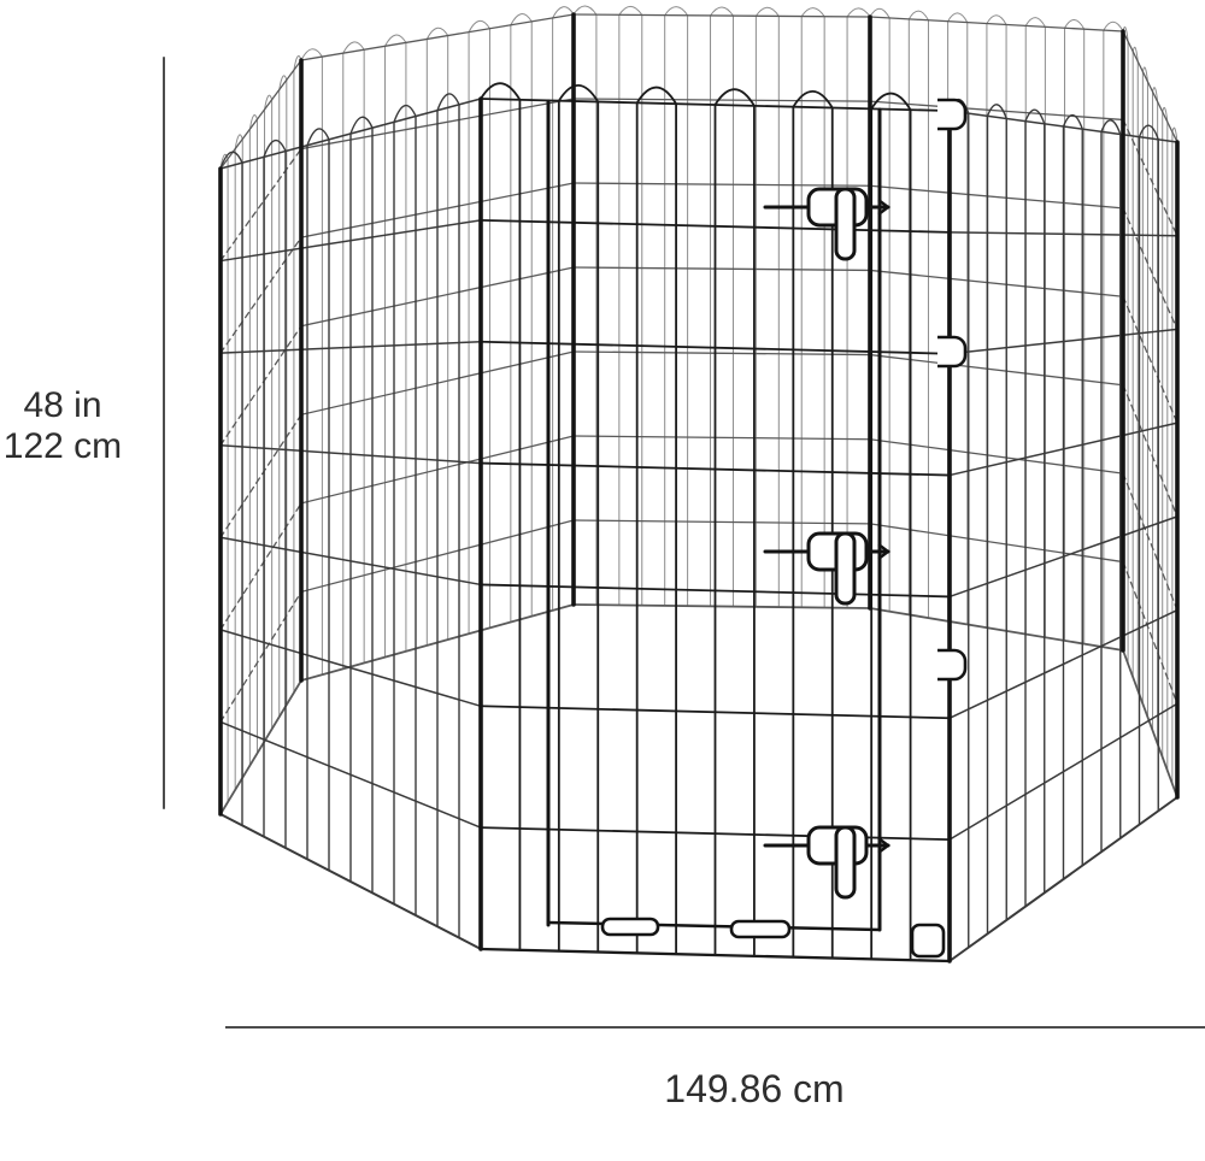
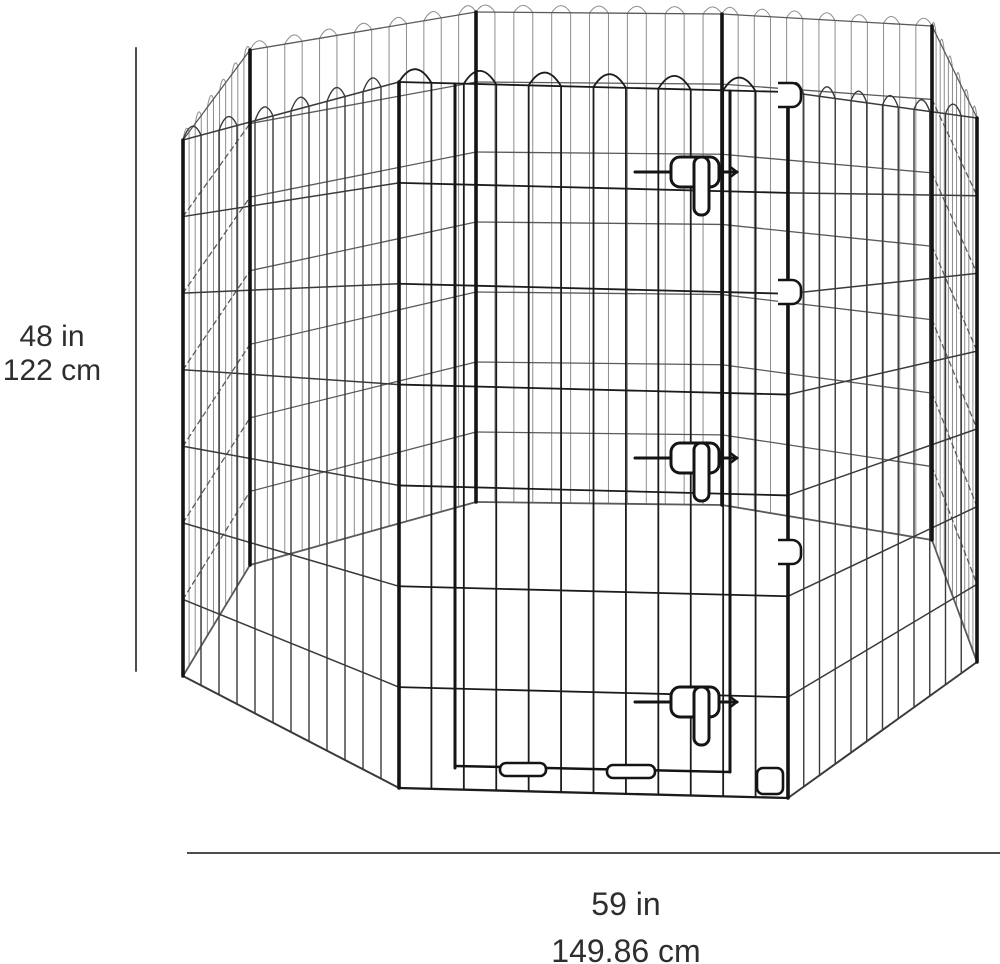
  48 in
  122 cm
+ 59 in
  149.86 cm
